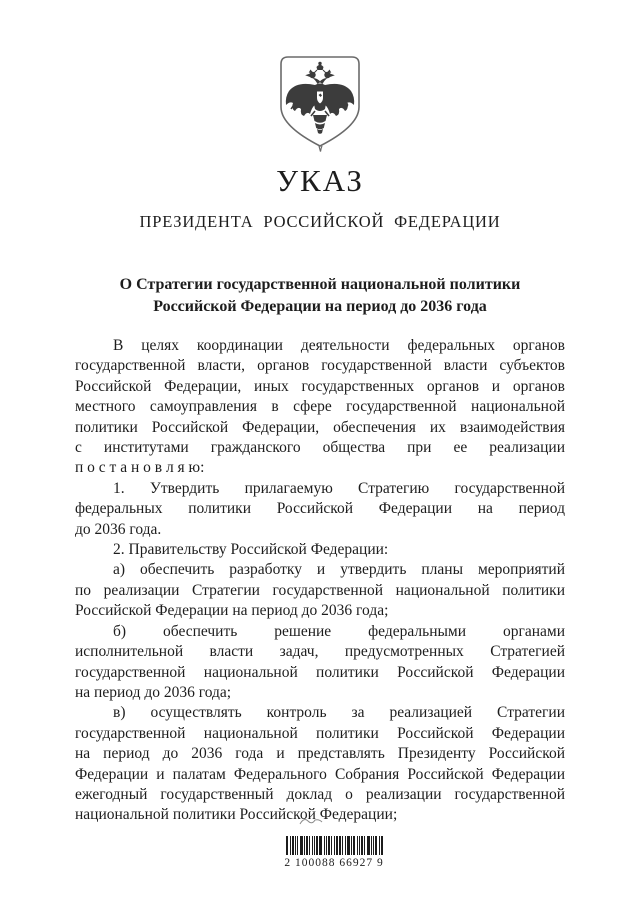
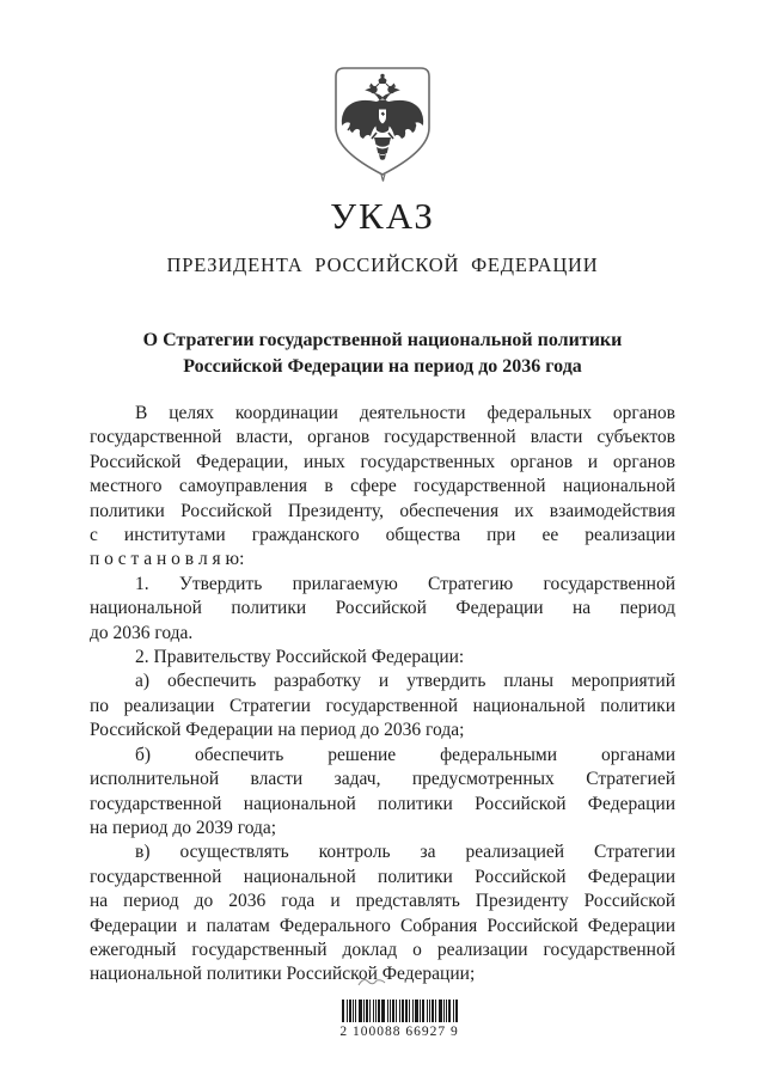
  УКАЗ
  ПРЕЗИДЕНТА РОССИЙСКОЙ ФЕДЕРАЦИИ
  О Стратегии государственной национальной политики
  Российской Федерации на период до 2036 года
  В целях координации деятельности федеральных органов
  государственной власти, органов государственной власти субъектов
  Российской Федерации, иных государственных органов и органов
  местного самоуправления в сфере государственной национальной
- политики Российской Федерации, обеспечения их взаимодействия
+ политики Российской Президенту, обеспечения их взаимодействия
  с институтами гражданского общества при ее реализации
  п о с т а н о в л я ю:
  1. Утвердить прилагаемую Стратегию государственной
- федеральных политики Российской Федерации на период
+ национальной политики Российской Федерации на период
  до 2036 года.
  2. Правительству Российской Федерации:
  а) обеспечить разработку и утвердить планы мероприятий
  по реализации Стратегии государственной национальной политики
  Российской Федерации на период до 2036 года;
  б) обеспечить решение федеральными органами
  исполнительной власти задач, предусмотренных Стратегией
  государственной национальной политики Российской Федерации
- на период до 2036 года;
+ на период до 2039 года;
  в) осуществлять контроль за реализацией Стратегии
  государственной национальной политики Российской Федерации
  на период до 2036 года и представлять Президенту Российской
  Федерации и палатам Федерального Собрания Российской Федерации
  ежегодный государственный доклад о реализации государственной
  национальной политики Российской Федерации;
  2 100088 66927 9
